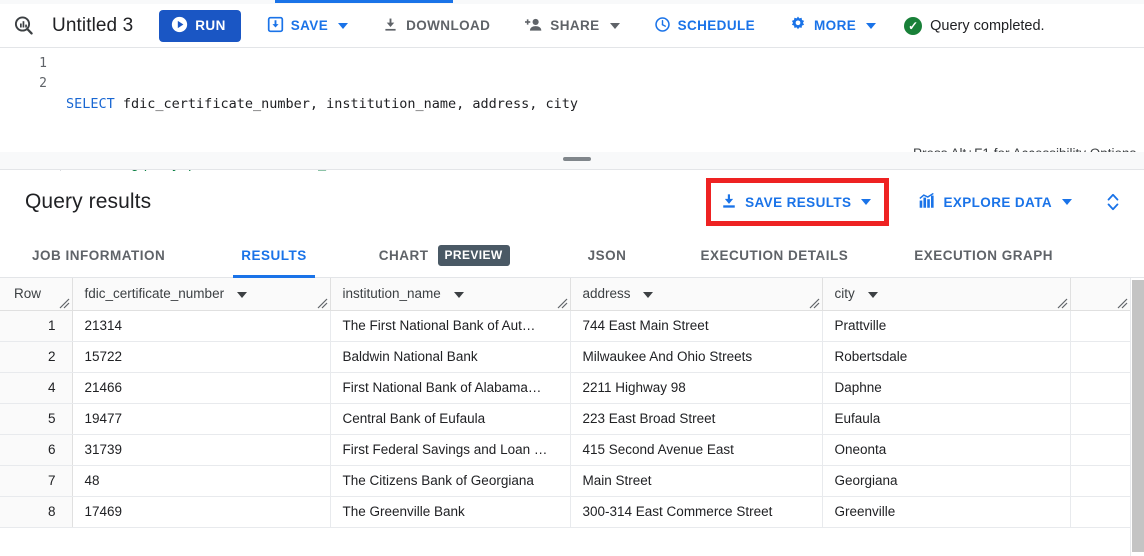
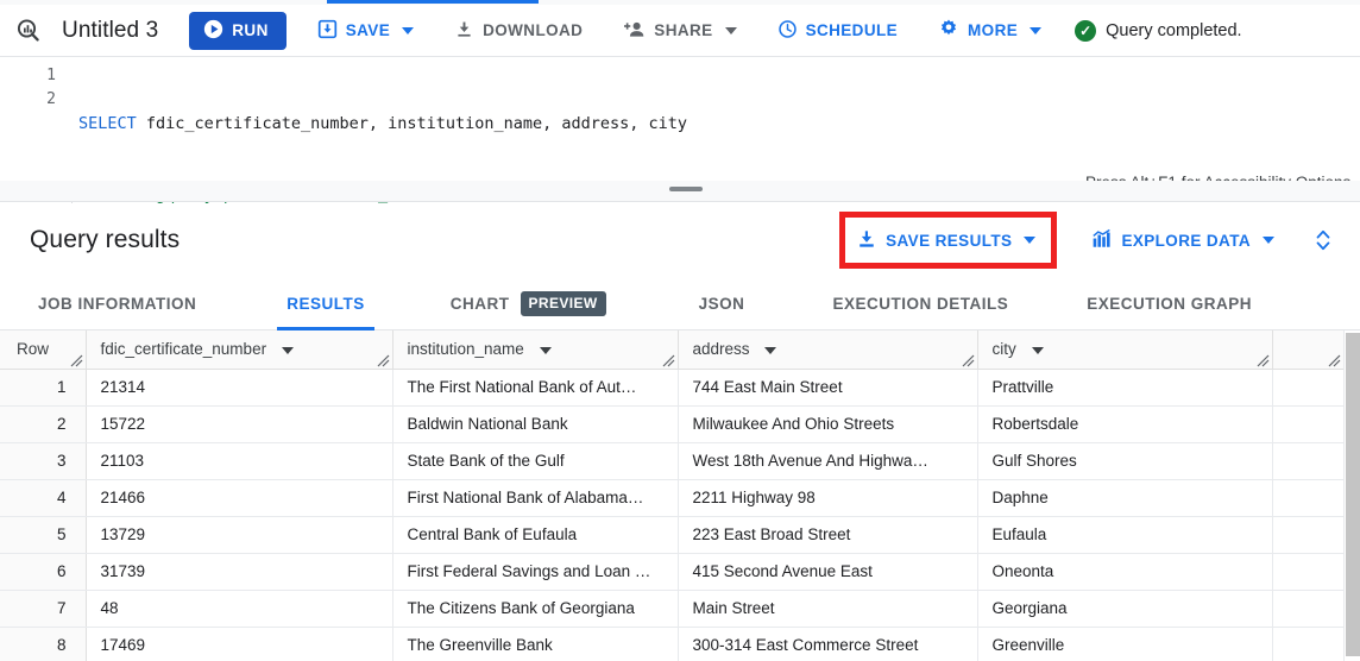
  Untitled 3
  RUN
  SAVE
  DOWNLOAD
  SHARE
  SCHEDULE
  MORE
  ✓
  Query completed.
  1
  2
  SELECT fdic_certificate_number, institution_name, address, city
  Query results
  SAVE RESULTS
  EXPLORE DATA
  JOB INFORMATION
  RESULTS
  CHART
  PREVIEW
  JSON
  EXECUTION DETAILS
  EXECUTION GRAPH
  Row	fdic_certificate_number	institution_name	address	city
  1	21314	The First National Bank of Aut…	744 East Main Street	Prattville
  2	15722	Baldwin National Bank	Milwaukee And Ohio Streets	Robertsdale
+ 3	21103	State Bank of the Gulf	West 18th Avenue And Highwa…	Gulf Shores
  4	21466	First National Bank of Alabama…	2211 Highway 98	Daphne
- 5	19477	Central Bank of Eufaula	223 East Broad Street	Eufaula
+ 5	13729	Central Bank of Eufaula	223 East Broad Street	Eufaula
  6	31739	First Federal Savings and Loan …	415 Second Avenue East	Oneonta
  7	48	The Citizens Bank of Georgiana	Main Street	Georgiana
  8	17469	The Greenville Bank	300-314 East Commerce Street	Greenville
